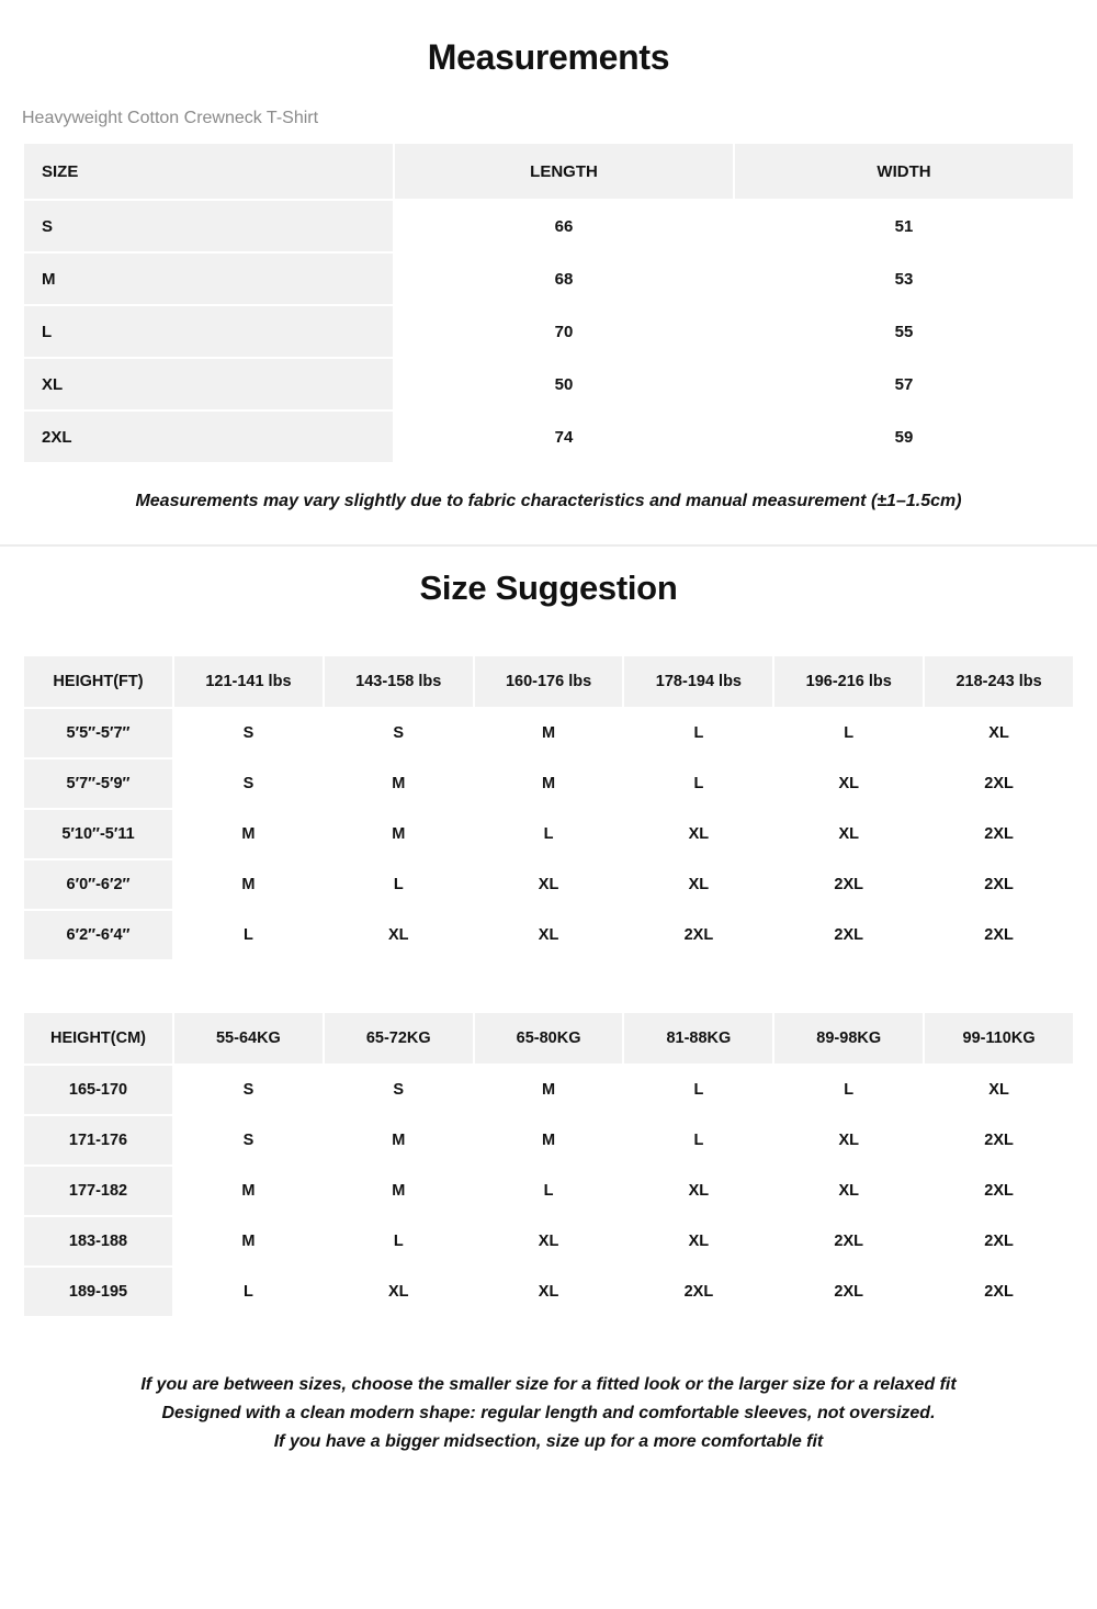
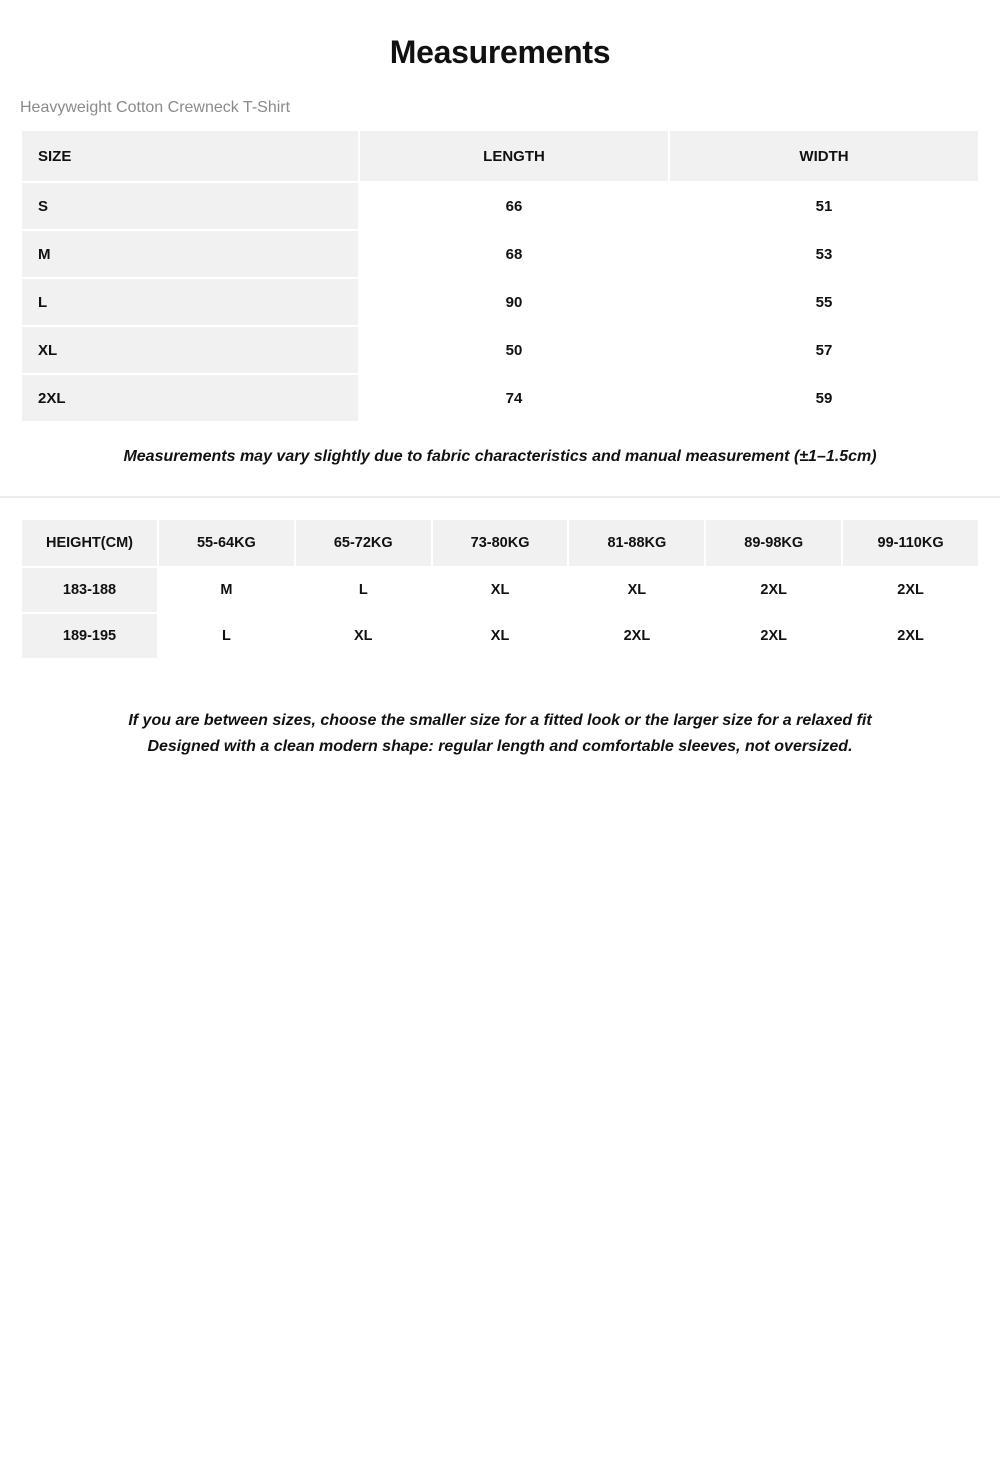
  Measurements
  Heavyweight Cotton Crewneck T-Shirt
  SIZE	LENGTH	WIDTH
  S	66	51
  M	68	53
- L	70	55
+ L	90	55
  XL	50	57
  2XL	74	59
  Measurements may vary slightly due to fabric characteristics and manual measurement (±1–1.5cm)
- Size Suggestion
- HEIGHT(FT)	121-141 lbs	143-158 lbs	160-176 lbs	178-194 lbs	196-216 lbs	218-243 lbs
- 5′5″-5′7″	S	S	M	L	L	XL
- 5′7″-5′9″	S	M	M	L	XL	2XL
- 5′10″-5′11	M	M	L	XL	XL	2XL
- 6′0″-6′2″	M	L	XL	XL	2XL	2XL
- 6′2″-6′4″	L	XL	XL	2XL	2XL	2XL
- HEIGHT(CM)	55-64KG	65-72KG	65-80KG	81-88KG	89-98KG	99-110KG
+ HEIGHT(CM)	55-64KG	65-72KG	73-80KG	81-88KG	89-98KG	99-110KG
- 165-170	S	S	M	L	L	XL
- 171-176	S	M	M	L	XL	2XL
- 177-182	M	M	L	XL	XL	2XL
  183-188	M	L	XL	XL	2XL	2XL
  189-195	L	XL	XL	2XL	2XL	2XL
  If you are between sizes, choose the smaller size for a fitted look or the larger size for a relaxed fit
  Designed with a clean modern shape: regular length and comfortable sleeves, not oversized.
- If you have a bigger midsection, size up for a more comfortable fit
